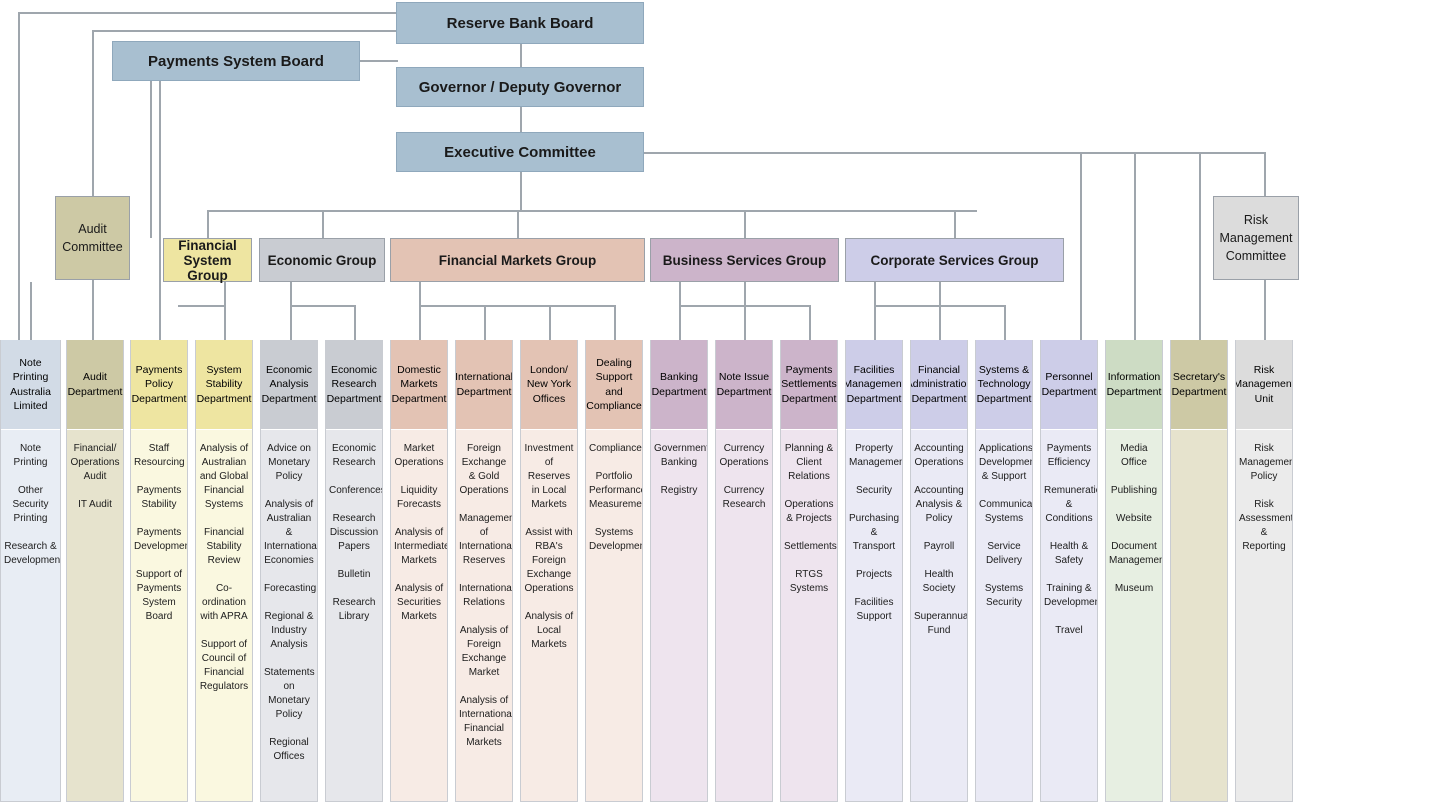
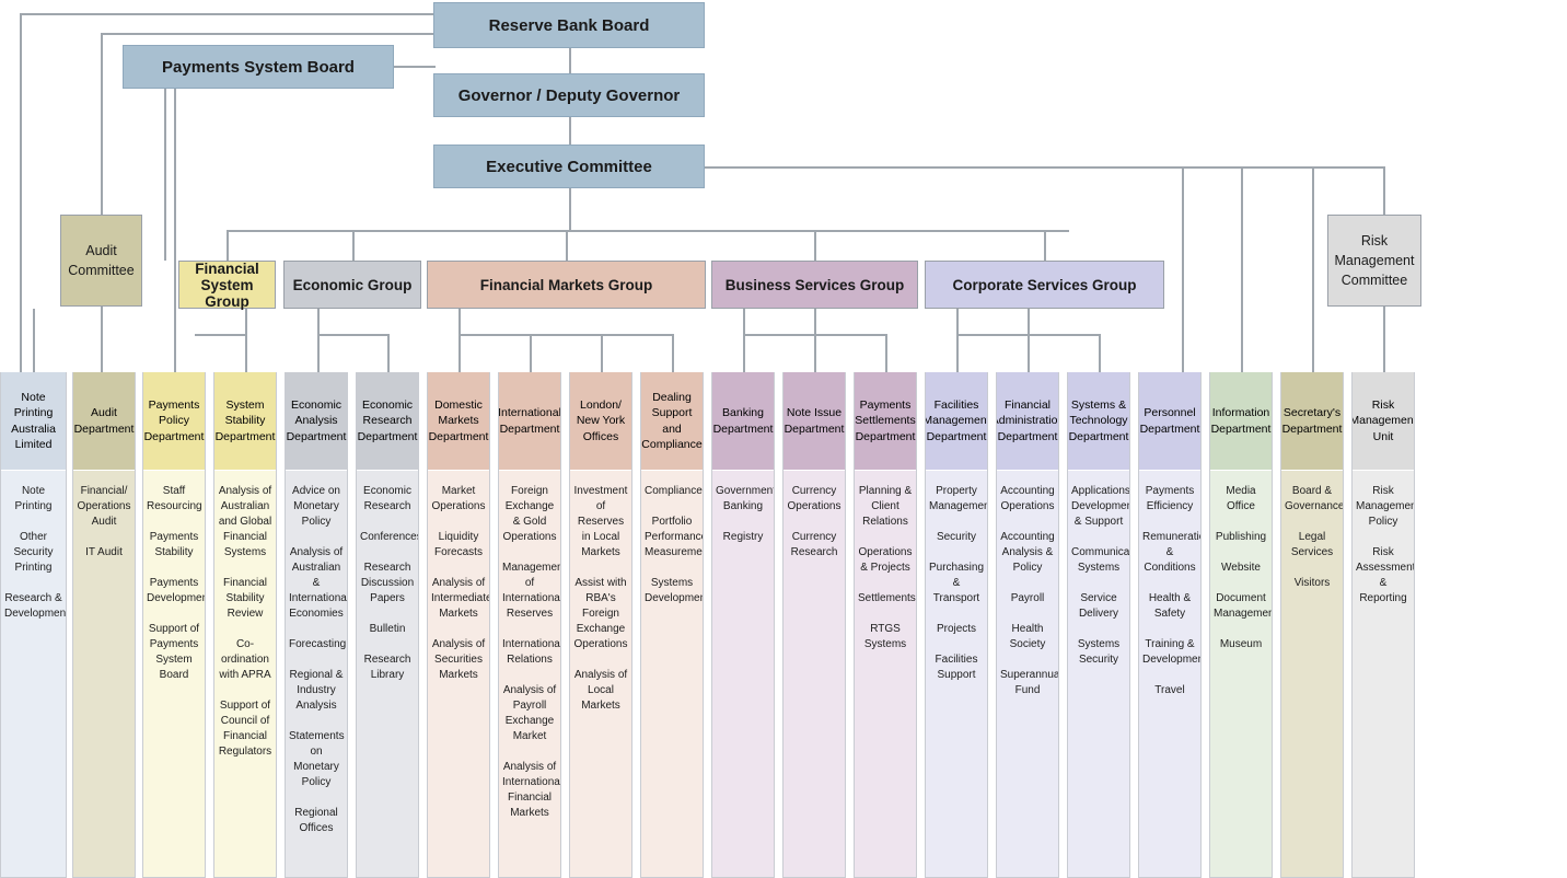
  Reserve Bank Board
  Payments System Board
  Governor / Deputy Governor
  Executive Committee
  Audit
  Committee
  Risk
  Management
  Committee
  Financial
  System Group
  Economic Group
  Financial Markets Group
  Business Services Group
  Corporate Services Group
  Note Printing Australia Limited
  Note Printing
  Other Security Printing
  Research & Developmen
  Audit Department
  Financial/ Operations Audit
  IT Audit
  Payments Policy Department
  Staff Resourcing
  Payments Stability
  Payments Developme
  Support of Payments System Board
  System Stability Department
  Analysis of Australian and Global Financial Systems
  Financial Stability Review
  Co-ordination with APRA
  Support of Council of Financial Regulators
  Economic Analysis Department
  Advice on Monetary Policy
  Analysis of Australian & Internationa Economies
  Forecasting
  Regional & Industry Analysis
  Statements on Monetary Policy
  Regional Offices
  Economic Research Department
  Economic Research
  Conference
  Research Discussion Papers
  Bulletin
  Research Library
  Domestic Markets Department
  Market Operations
  Liquidity Forecasts
  Analysis of Intermediate Markets
  Analysis of Securities Markets
  International Department
  Foreign Exchange & Gold Operations
  Managemen of Internationa Reserves
  Internationa Relations
- Analysis of Foreign Exchange Market
+ Analysis of Payroll Exchange Market
  Analysis of Internationa Financial Markets
  London/ New York Offices
  Investment of Reserves in Local Markets
  Assist with RBA's Foreign Exchange Operations
  Analysis of Local Markets
  Dealing Support and Compliance
  Compliance
  Portfolio Performanc Measureme
  Systems Developme
  Banking Department
  Governmen Banking
  Registry
  Note Issue Department
  Currency Operations
  Currency Research
  Payments Settlements Department
  Planning & Client Relations
  Operations & Projects
  Settlements
  RTGS Systems
  Facilities Managemen Department
  Property Managemen
  Security
  Purchasing & Transport
  Projects
  Facilities Support
  Financial dministratio Department
  Accounting Operations
  Accounting Analysis & Policy
  Payroll
  Health Society
  Superannua Fund
  Systems & Technology Department
  Applications Developme & Support
  Communica Systems
  Service Delivery
  Systems Security
  Personnel Department
  Payments Efficiency
  Remunerati & Conditions
  Health & Safety
  Training & Developme
  Travel
  Information Department
  Media Office
  Publishing
  Website
  Document Managemen
  Museum
  Secretary's Department
+ Board & Governance
+ Legal Services
+ Visitors
  Risk Managemen Unit
  Risk Managemen Policy
  Risk Assessmen & Reporting
